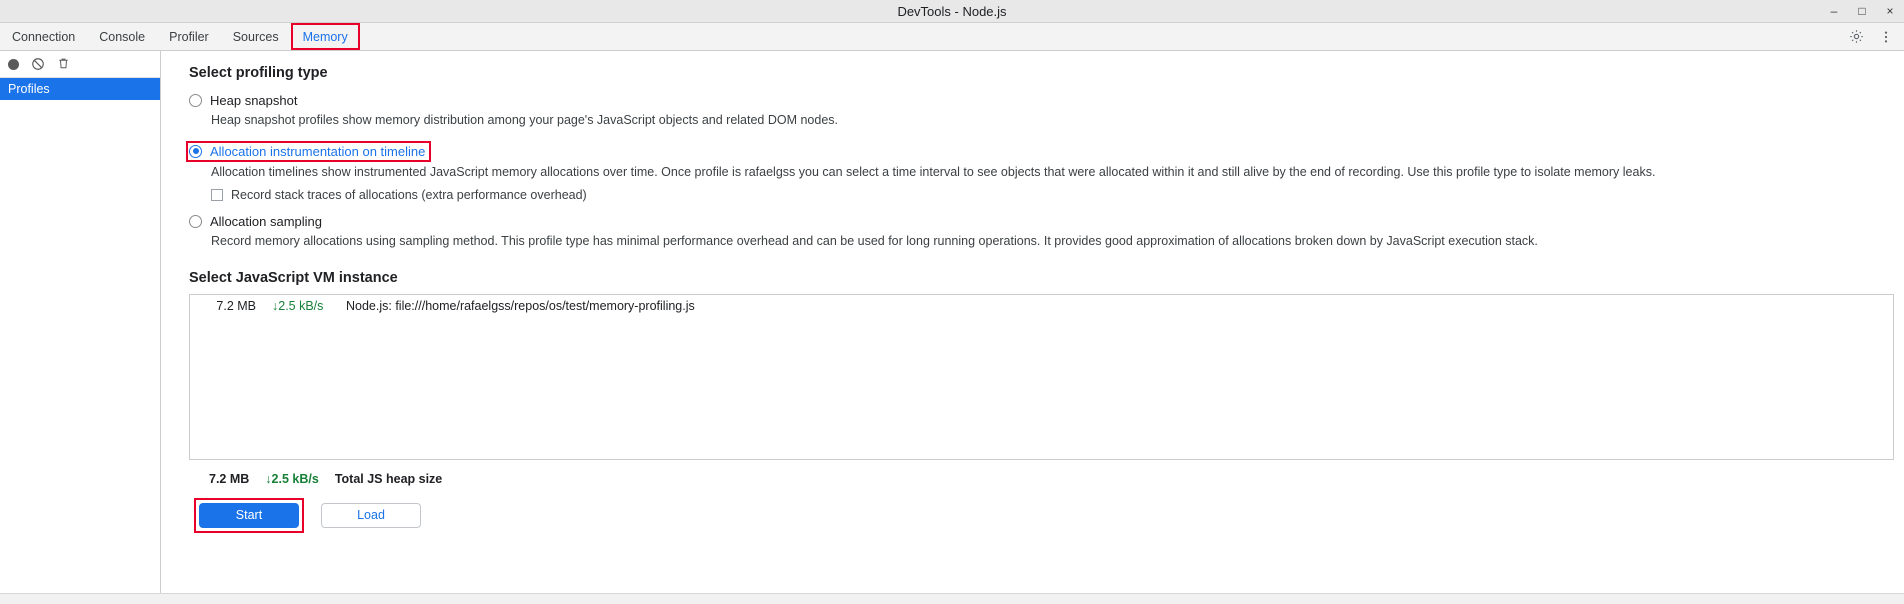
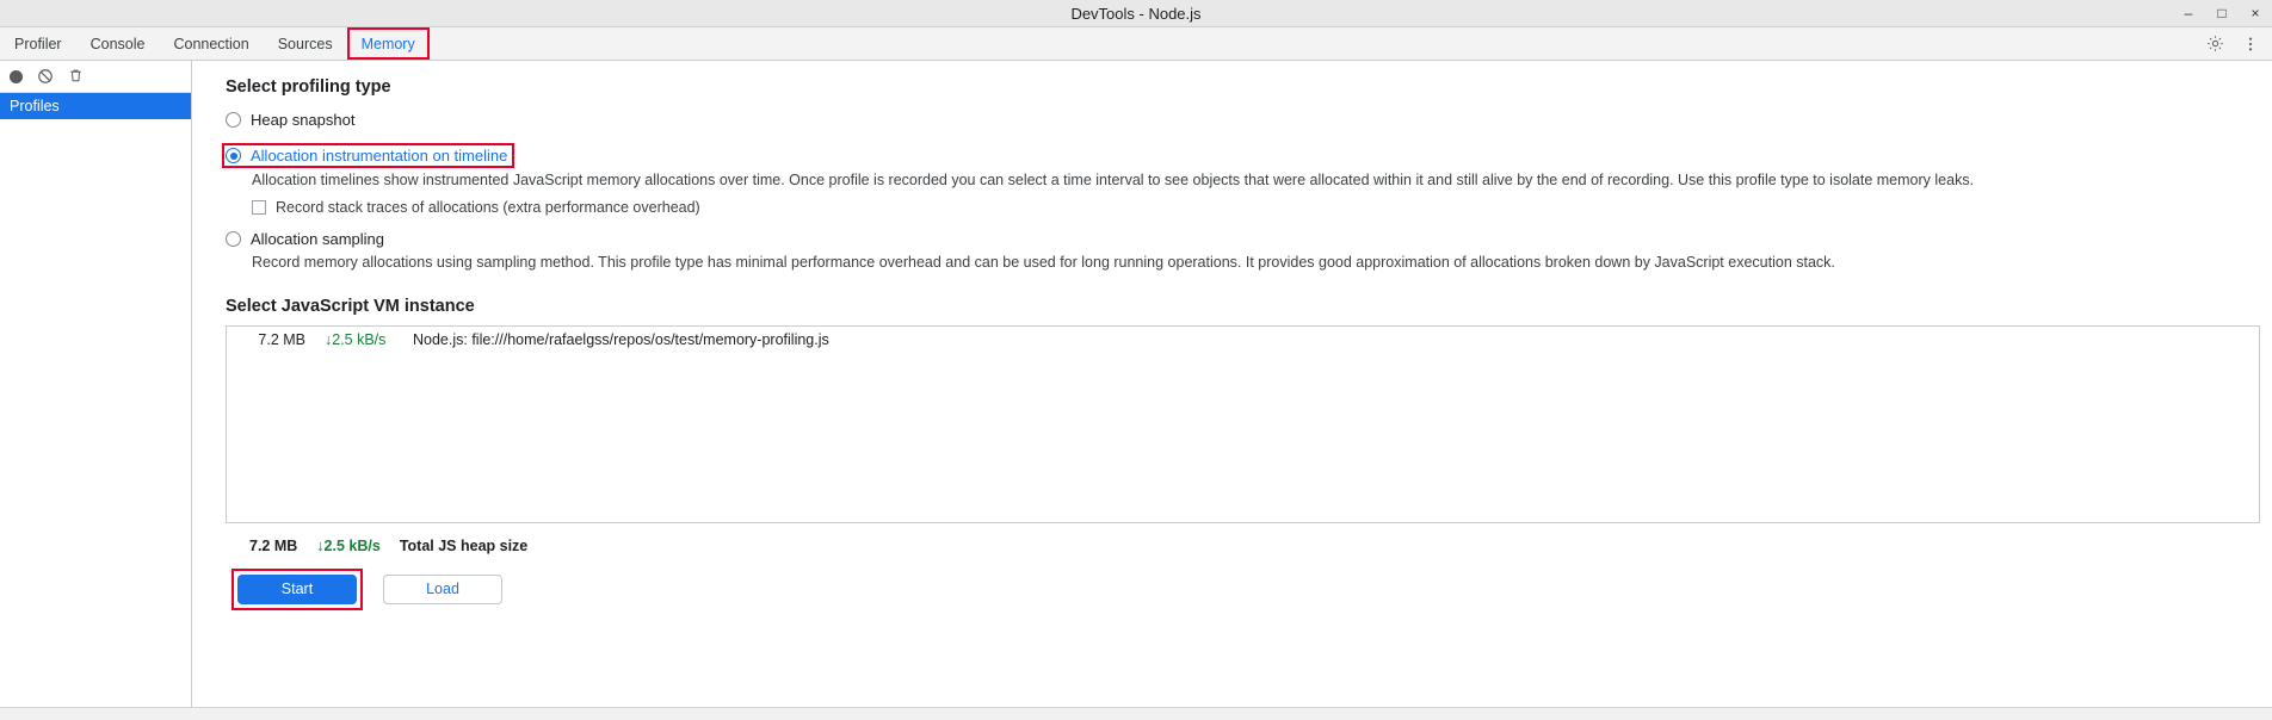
  DevTools - Node.js
  –
  □
  ×
- Connection
+ Profiler
  Console
- Profiler
+ Connection
  Sources
  Memory
  Profiles
  Select profiling type
  Heap snapshot
- Heap snapshot profiles show memory distribution among your page's JavaScript objects and related DOM nodes.
  Allocation instrumentation on timeline
- Allocation timelines show instrumented JavaScript memory allocations over time. Once profile is rafaelgss you can select a time interval to see objects that were allocated within it and still alive by the end of recording. Use this profile type to isolate memory leaks.
+ Allocation timelines show instrumented JavaScript memory allocations over time. Once profile is recorded you can select a time interval to see objects that were allocated within it and still alive by the end of recording. Use this profile type to isolate memory leaks.
  Record stack traces of allocations (extra performance overhead)
  Allocation sampling
  Record memory allocations using sampling method. This profile type has minimal performance overhead and can be used for long running operations. It provides good approximation of allocations broken down by JavaScript execution stack.
  Select JavaScript VM instance
  7.2 MB
  ↓2.5 kB/s
  Node.js: file:///home/rafaelgss/repos/os/test/memory-profiling.js
  7.2 MB
  ↓2.5 kB/s
  Total JS heap size
  Start
  Load
